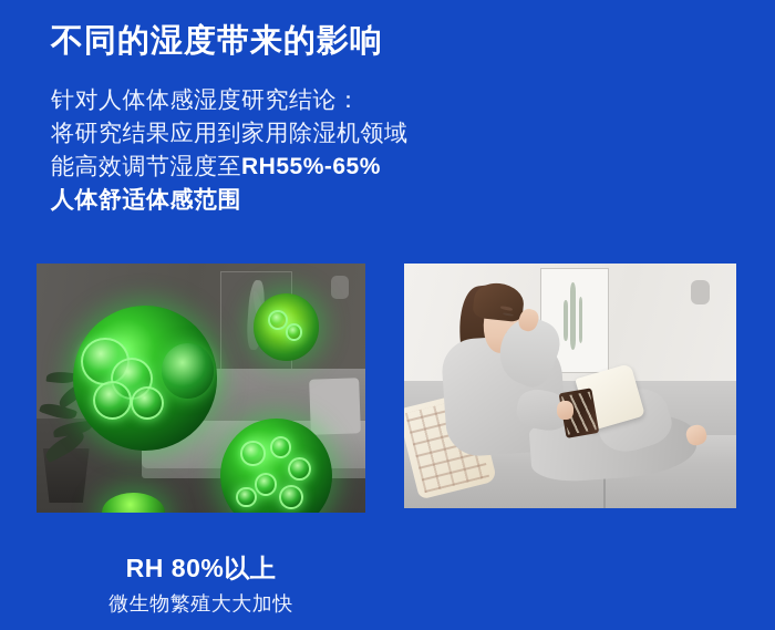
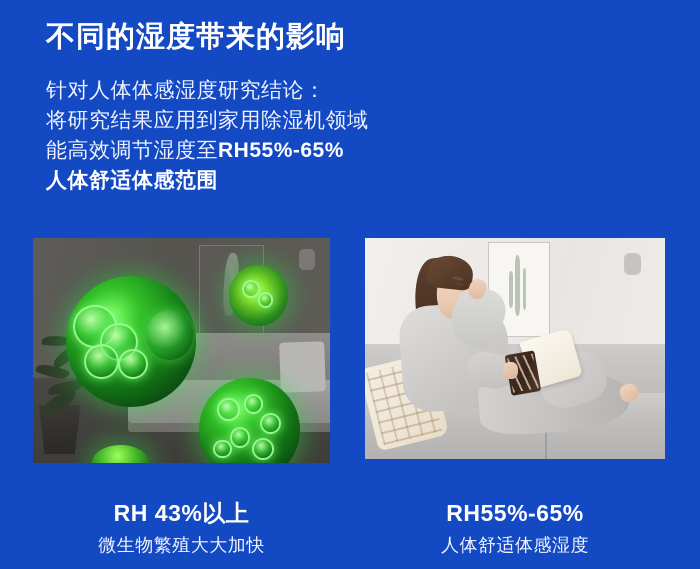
  不同的湿度带来的影响
  针对人体体感湿度研究结论：
  将研究结果应用到家用除湿机领域
  能高效调节湿度至RH55%-65%
  人体舒适体感范围
- RH 80%以上
+ RH 43%以上
  微生物繁殖大大加快
+ RH55%-65%
+ 人体舒适体感湿度
